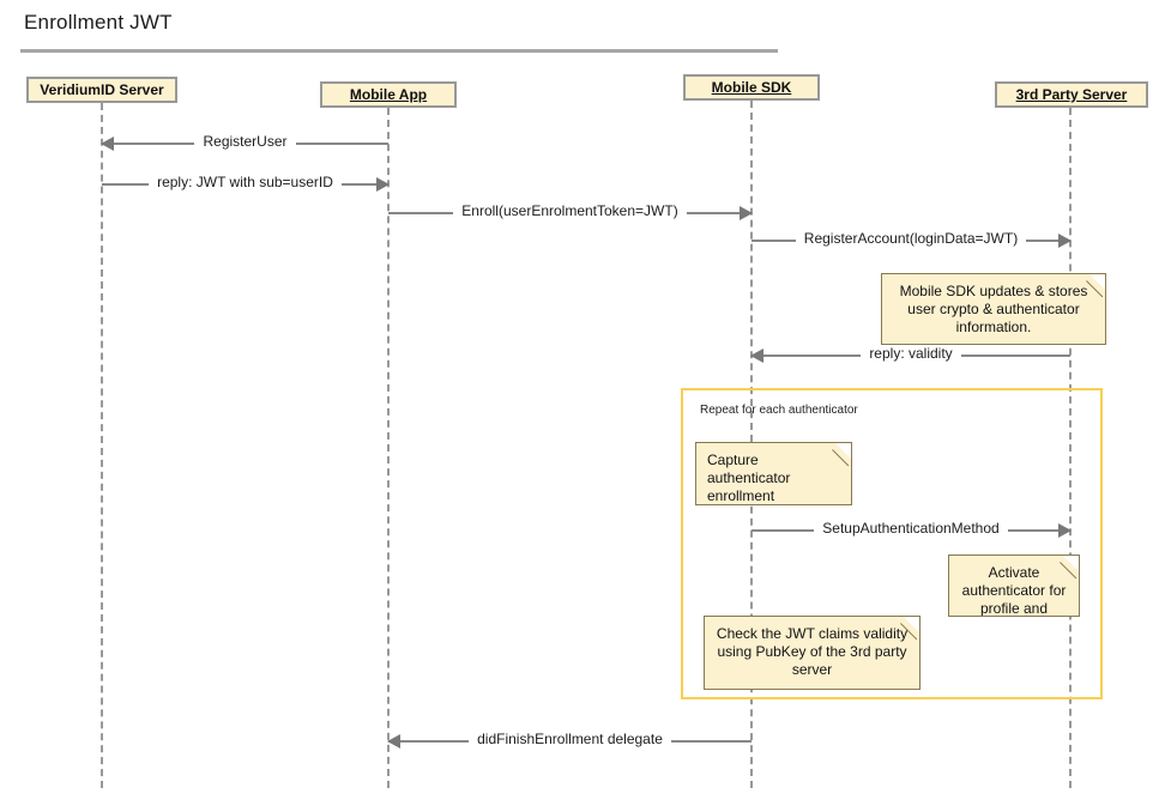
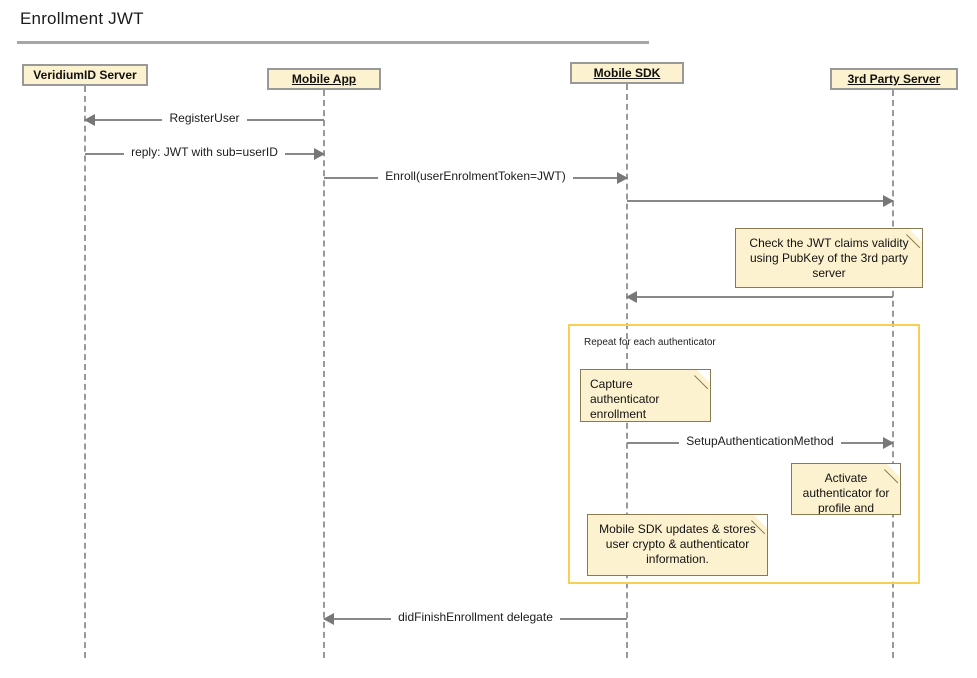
  Enrollment JWT
  VeridiumID Server
  Mobile App
  Mobile SDK
  3rd Party Server
  Repeat for each authenticator
  RegisterUser
  reply: JWT with sub=userID
  Enroll(userEnrolmentToken=JWT)
- RegisterAccount(loginData=JWT)
- reply: validity
  SetupAuthenticationMethod
  didFinishEnrollment delegate
- Mobile SDK updates & stores user crypto & authenticator information.
+ Check the JWT claims validity using PubKey of the 3rd party server
  Capture authenticator enrollment
  Activate authenticator for profile and
- Check the JWT claims validity using PubKey of the 3rd party server
+ Mobile SDK updates & stores user crypto & authenticator information.
